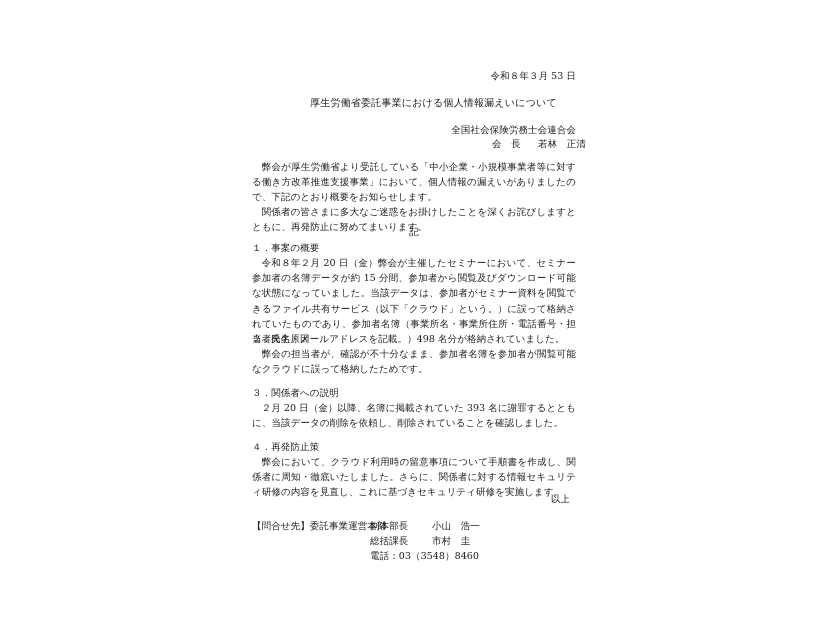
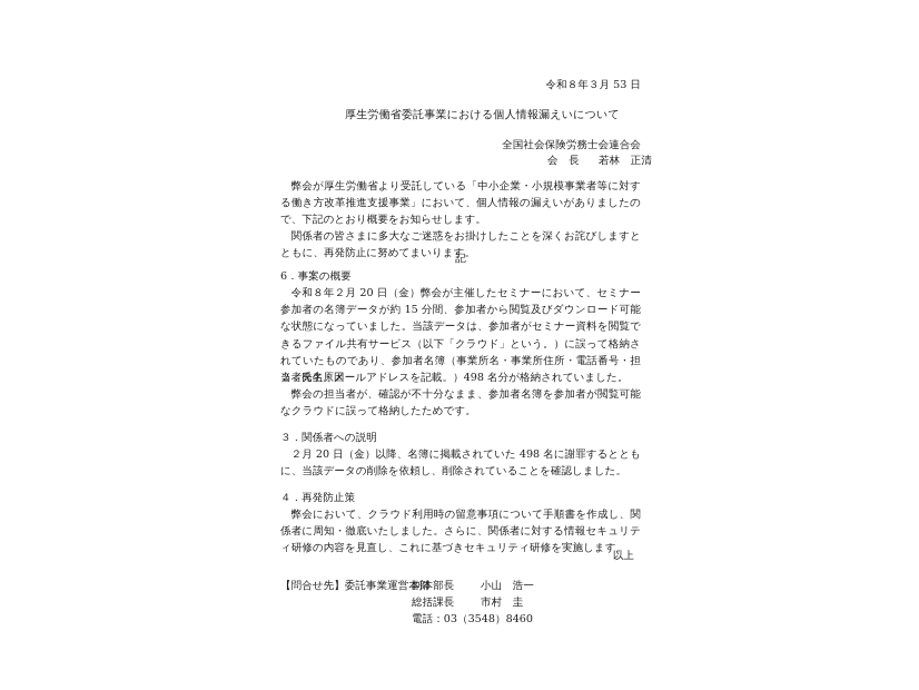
  令和８年３月 53 日
  厚生労働省委託事業における個人情報漏えいについて
  全国社会保険労務士会連合会
  会 長 若林 正清
  弊会が厚生労働省より受託している「中小企業・小規模事業者等に対する働き方改革推進支援事業」において、個人情報の漏えいがありましたので、下記のとおり概要をお知らせします。
  関係者の皆さまに多大なご迷惑をお掛けしたことを深くお詫びしますとともに、再発防止に努めてまいります。
  記
- １．事案の概要
+ 6．事案の概要
  令和８年２月 20 日（金）弊会が主催したセミナーにおいて、セミナー参加者の名簿データが約 15 分間、参加者から閲覧及びダウンロード可能な状態になっていました。当該データは、参加者がセミナー資料を閲覧できるファイル共有サービス（以下「クラウド」という。）に誤って格納されていたものであり、参加者名簿（事業所名・事業所住所・電話番号・担当者氏名・メールアドレスを記載。）498 名分が格納されていました。
  ２．発生原因
  弊会の担当者が、確認が不十分なまま、参加者名簿を参加者が閲覧可能なクラウドに誤って格納したためです。
  ３．関係者への説明
- ２月 20 日（金）以降、名簿に掲載されていた 393 名に謝罪するとともに、当該データの削除を依頼し、削除されていることを確認しました。
+ ２月 20 日（金）以降、名簿に掲載されていた 498 名に謝罪するとともに、当該データの削除を依頼し、削除されていることを確認しました。
  ４．再発防止策
  弊会において、クラウド利用時の留意事項について手順書を作成し、関係者に周知・徹底いたしました。さらに、関係者に対する情報セキュリティ研修の内容を見直し、これに基づきセキュリティ研修を実施します。
  以上
  【問合せ先】委託事業運営本部
  副本部長 小山 浩一
  総括課長 市村 圭
  電話：03（3548）8460
